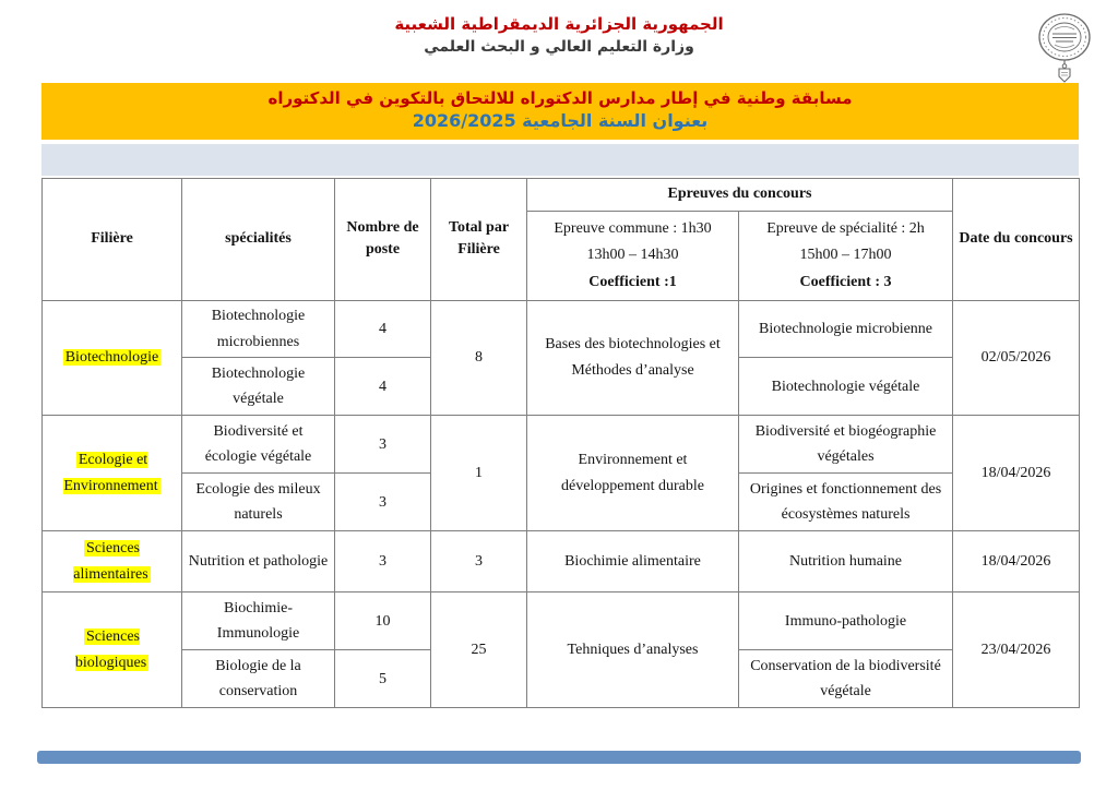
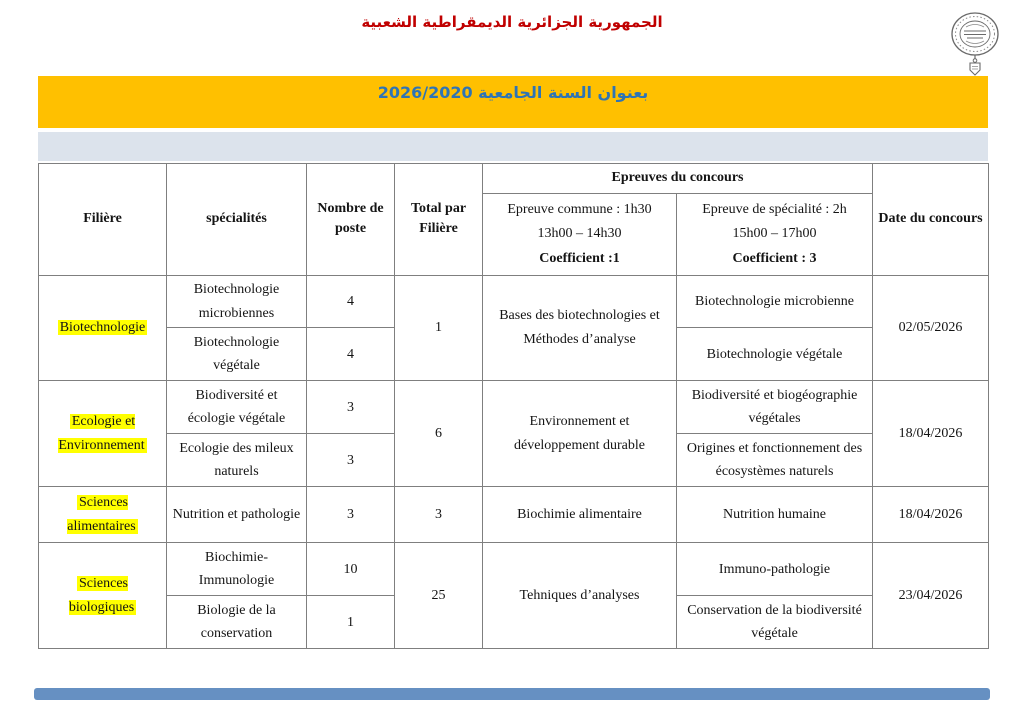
  الجمهورية الجزائرية الديمقراطية الشعبية
- وزارة التعليم العالي و البحث العلمي
- مسابقة وطنية في إطار مدارس الدكتوراه للالتحاق بالتكوين في الدكتوراه
- بعنوان السنة الجامعية 2026/2025
+ بعنوان السنة الجامعية 2026/2020
  Filière	spécialités	Nombre de poste	Total par Filière	Epreuves du concours	Date du concours
  Epreuve commune : 1h30 13h00 – 14h30 Coefficient :1	Epreuve de spécialité : 2h 15h00 – 17h00 Coefficient : 3
- Biotechnologie	Biotechnologie microbiennes	4	8	Bases des biotechnologies et Méthodes d’analyse	Biotechnologie microbienne	02/05/2026
+ Biotechnologie	Biotechnologie microbiennes	4	1	Bases des biotechnologies et Méthodes d’analyse	Biotechnologie microbienne	02/05/2026
  Biotechnologie végétale	4	Biotechnologie végétale
- Ecologie et Environnement	Biodiversité et écologie végétale	3	1	Environnement et développement durable	Biodiversité et biogéographie végétales	18/04/2026
+ Ecologie et Environnement	Biodiversité et écologie végétale	3	6	Environnement et développement durable	Biodiversité et biogéographie végétales	18/04/2026
  Ecologie des mileux naturels	3	Origines et fonctionnement des écosystèmes naturels
  Sciences alimentaires	Nutrition et pathologie	3	3	Biochimie alimentaire	Nutrition humaine	18/04/2026
  Sciences biologiques	Biochimie-Immunologie	10	25	Tehniques d’analyses	Immuno-pathologie	23/04/2026
- Biologie de la conservation	5	Conservation de la biodiversité végétale
+ Biologie de la conservation	1	Conservation de la biodiversité végétale
